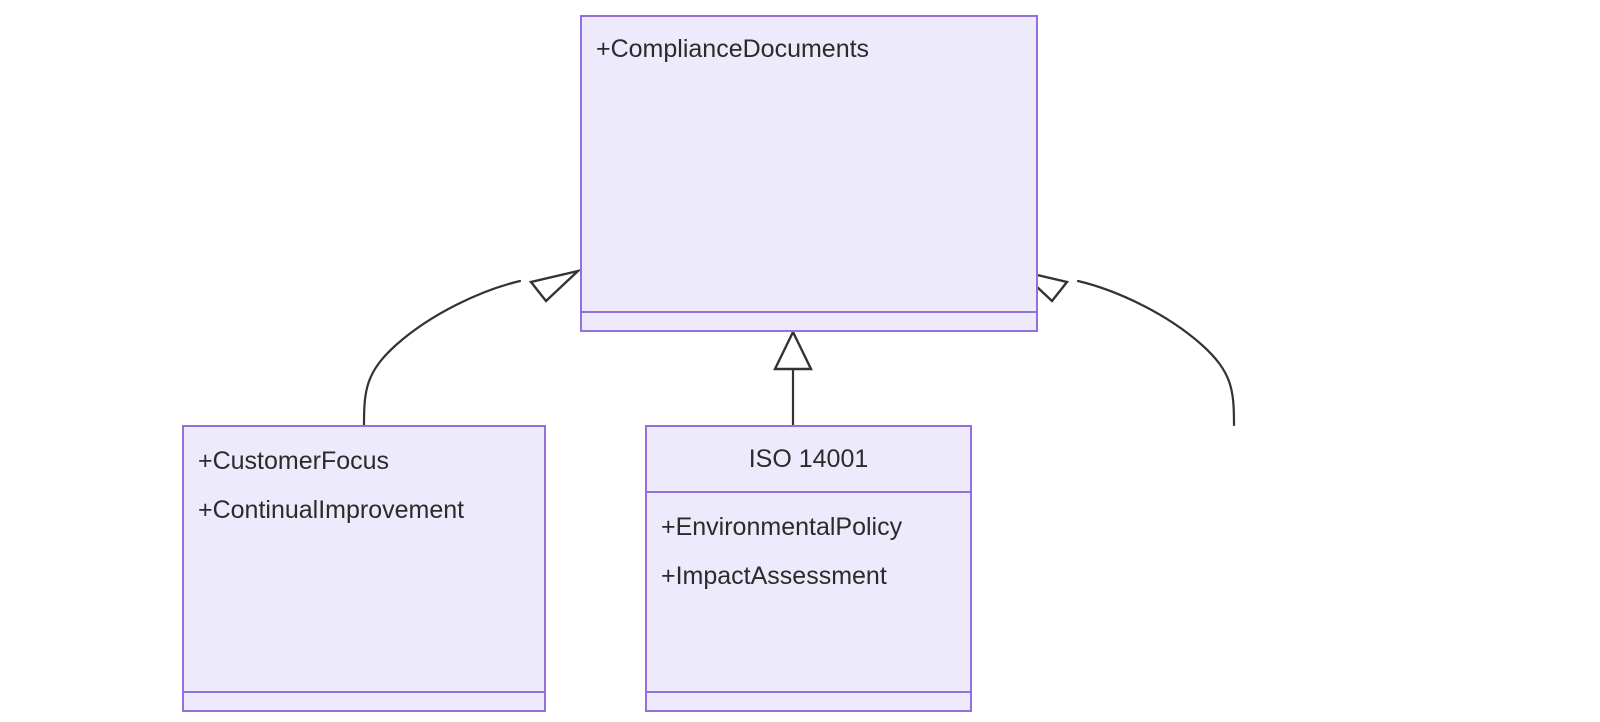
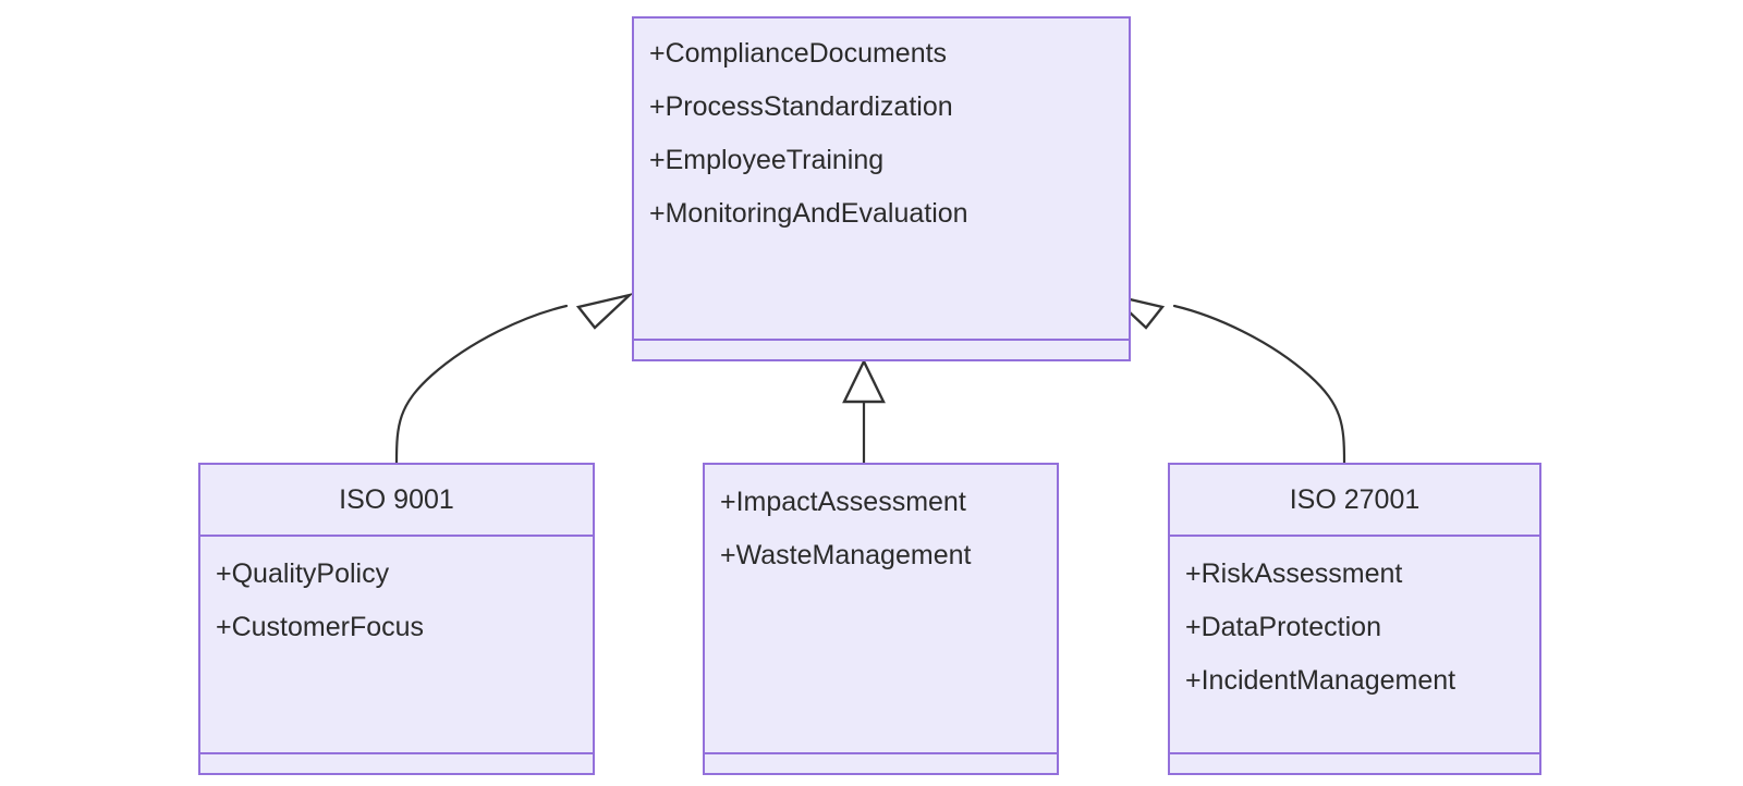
  +ComplianceDocuments
+ +ProcessStandardization
+ +EmployeeTraining
+ +MonitoringAndEvaluation
+ ISO 9001
+ +QualityPolicy
  +CustomerFocus
- +ContinualImprovement
- ISO 14001
- +EnvironmentalPolicy
  +ImpactAssessment
+ +WasteManagement
+ ISO 27001
+ +RiskAssessment
+ +DataProtection
+ +IncidentManagement
